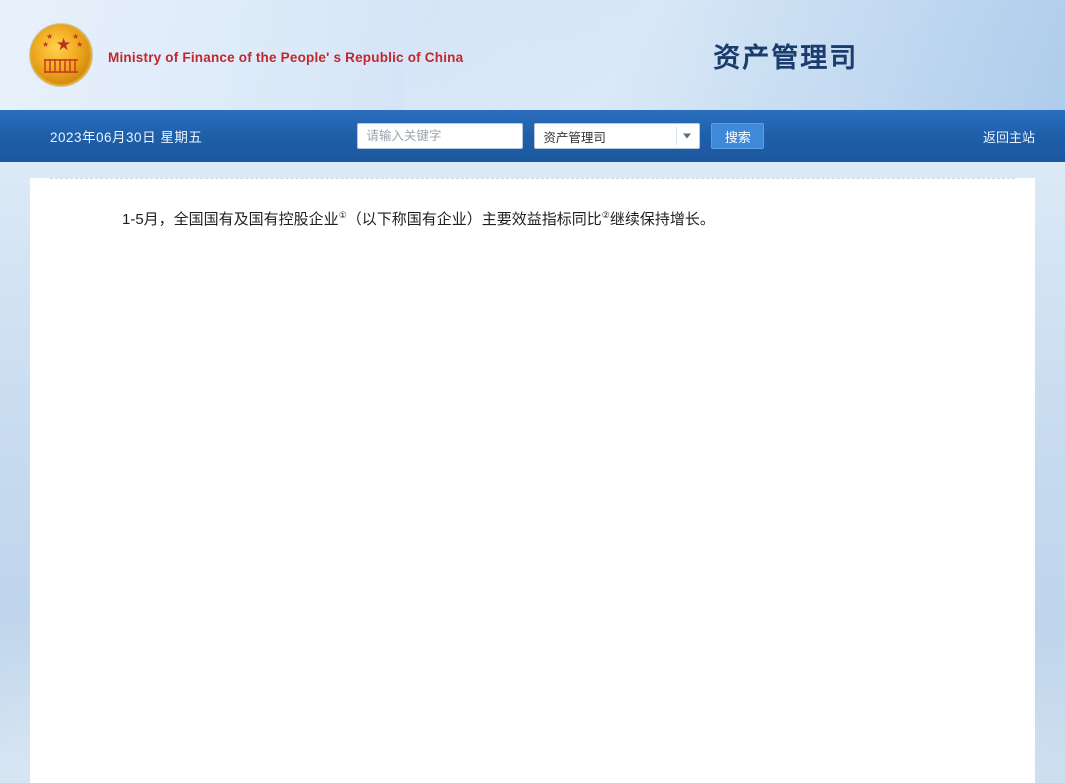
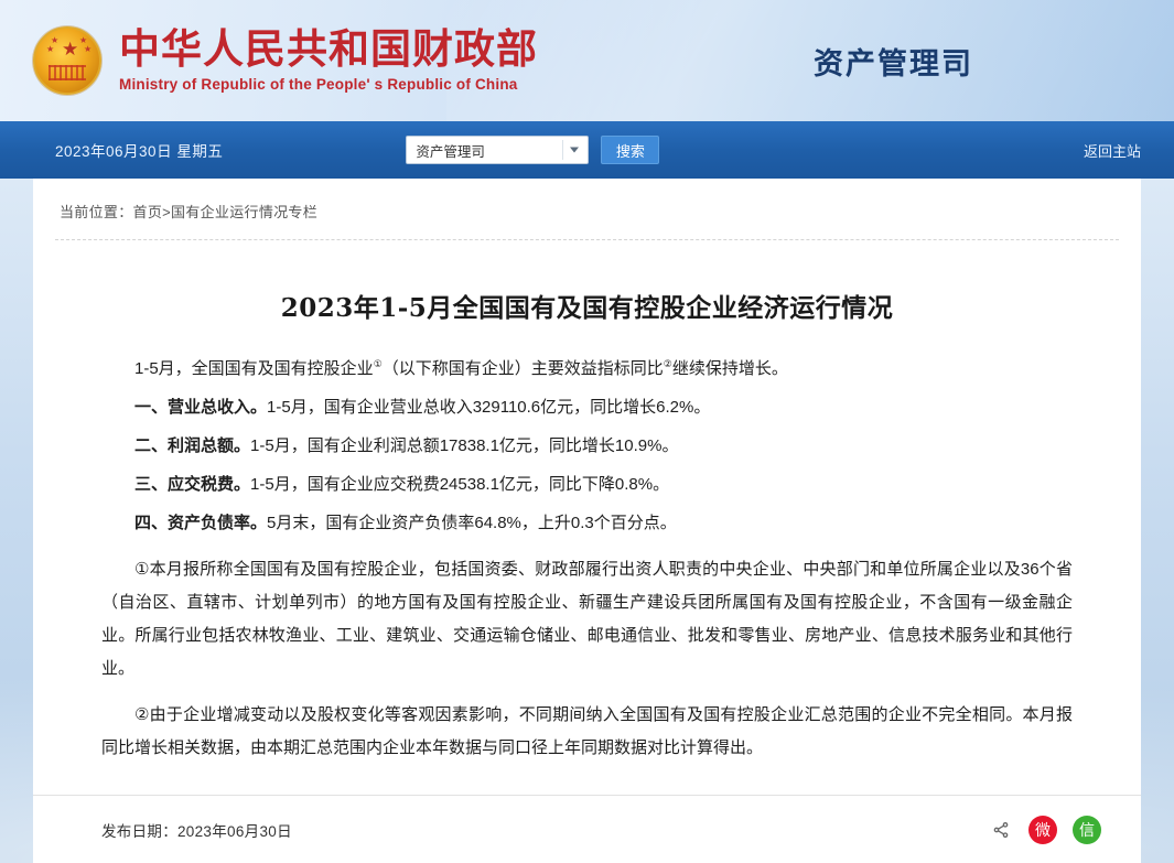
  ★
  ★
  ★
  ★
  ★
+ 中华人民共和国财政部
- Ministry of Finance of the People' s Republic of China
+ Ministry of Republic of the People' s Republic of China
  资产管理司
  2023年06月30日 星期五
- 请输入关键字
  资产管理司
  搜索
  返回主站
+ 当前位置：首页>国有企业运行情况专栏
+ 2023年1-5月全国国有及国有控股企业经济运行情况
  1-5月，全国国有及国有控股企业①（以下称国有企业）主要效益指标同比②继续保持增长。
+ 一、营业总收入。1-5月，国有企业营业总收入329110.6亿元，同比增长6.2%。
+ 二、利润总额。1-5月，国有企业利润总额17838.1亿元，同比增长10.9%。
+ 三、应交税费。1-5月，国有企业应交税费24538.1亿元，同比下降0.8%。
+ 四、资产负债率。5月末，国有企业资产负债率64.8%，上升0.3个百分点。
+ ①本月报所称全国国有及国有控股企业，包括国资委、财政部履行出资人职责的中央企业、中央部门和单位所属企业以及36个省（自治区、直辖市、计划单列市）的地方国有及国有控股企业、新疆生产建设兵团所属国有及国有控股企业，不含国有一级金融企业。所属行业包括农林牧渔业、工业、建筑业、交通运输仓储业、邮电通信业、批发和零售业、房地产业、信息技术服务业和其他行业。
+ ②由于企业增减变动以及股权变化等客观因素影响，不同期间纳入全国国有及国有控股企业汇总范围的企业不完全相同。本月报同比增长相关数据，由本期汇总范围内企业本年数据与同口径上年同期数据对比计算得出。
+ 发布日期：2023年06月30日
+ 微
+ 信
